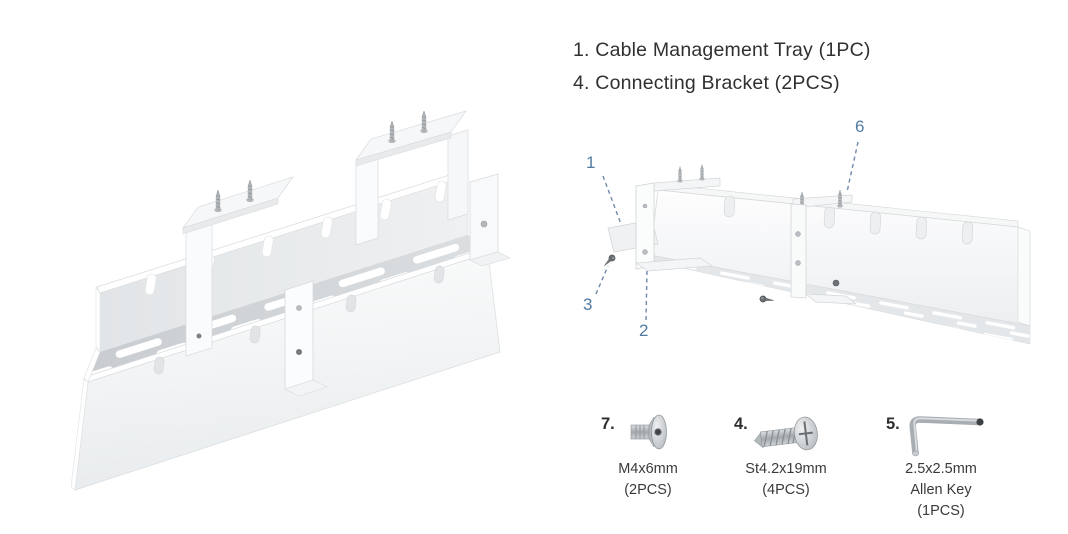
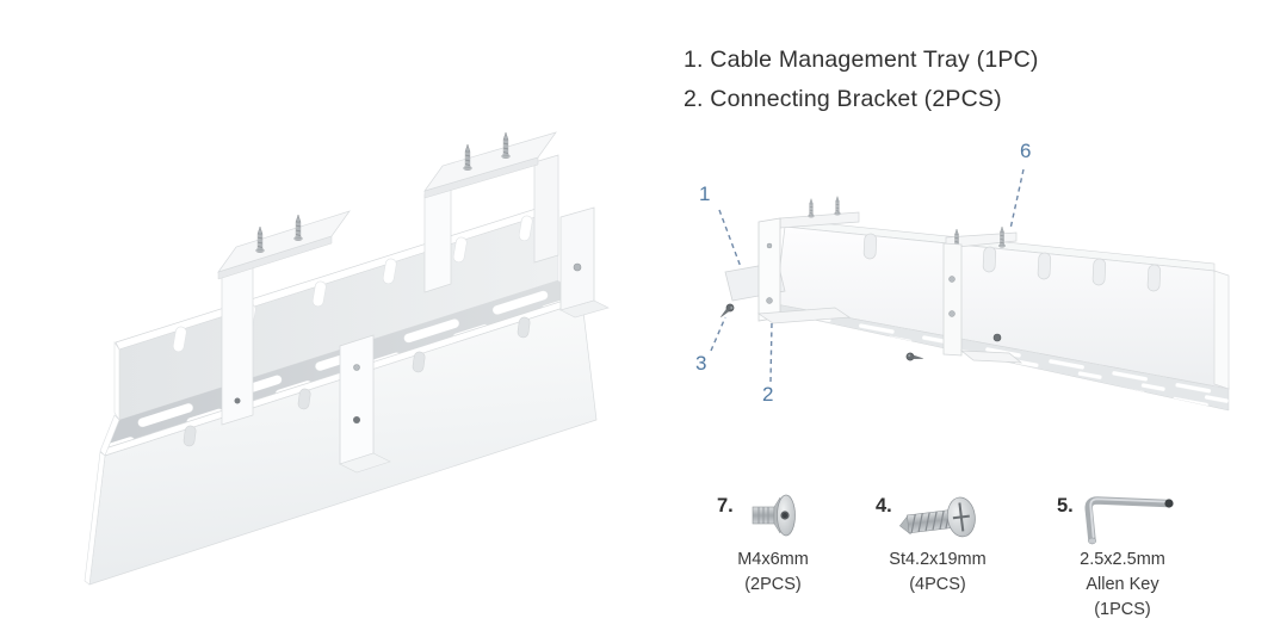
  1. Cable Management Tray (1PC)
- 4. Connecting Bracket (2PCS)
+ 2. Connecting Bracket (2PCS)
  1
  2
  3
  6
  7.
  M4x6mm
  (2PCS)
  4.
  St4.2x19mm
  (4PCS)
  5.
  2.5x2.5mm
  Allen Key
  (1PCS)
